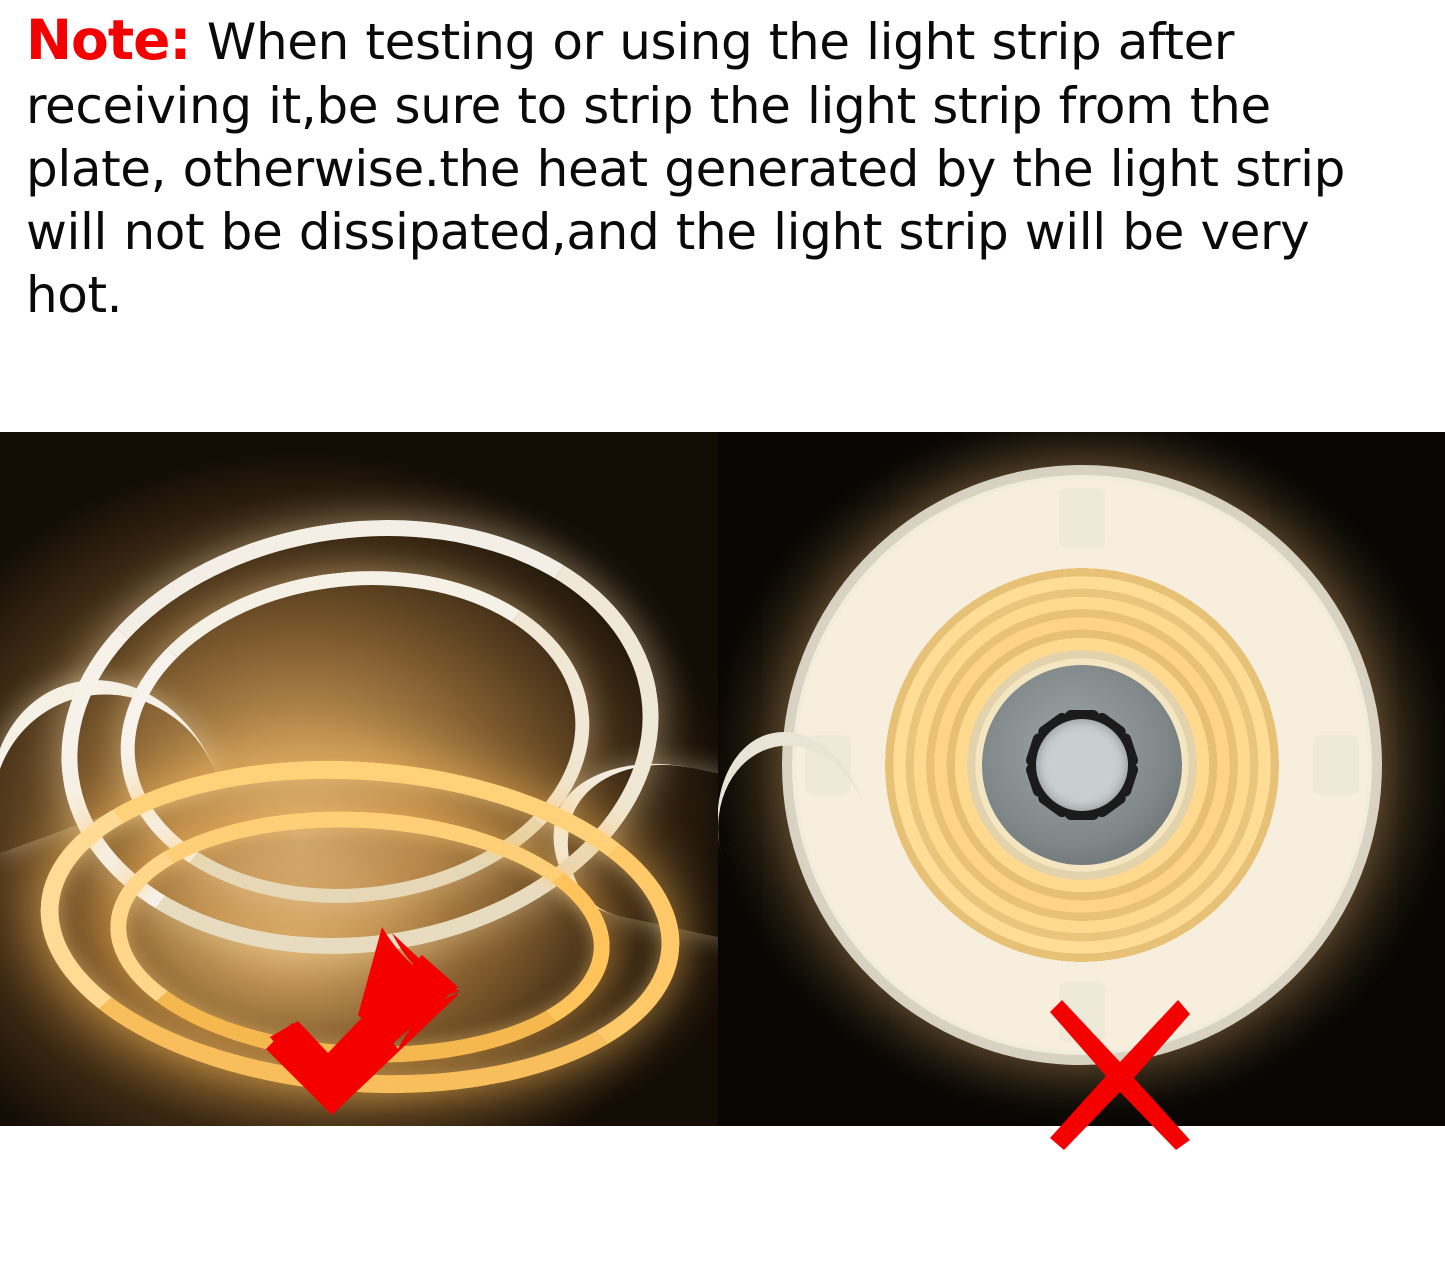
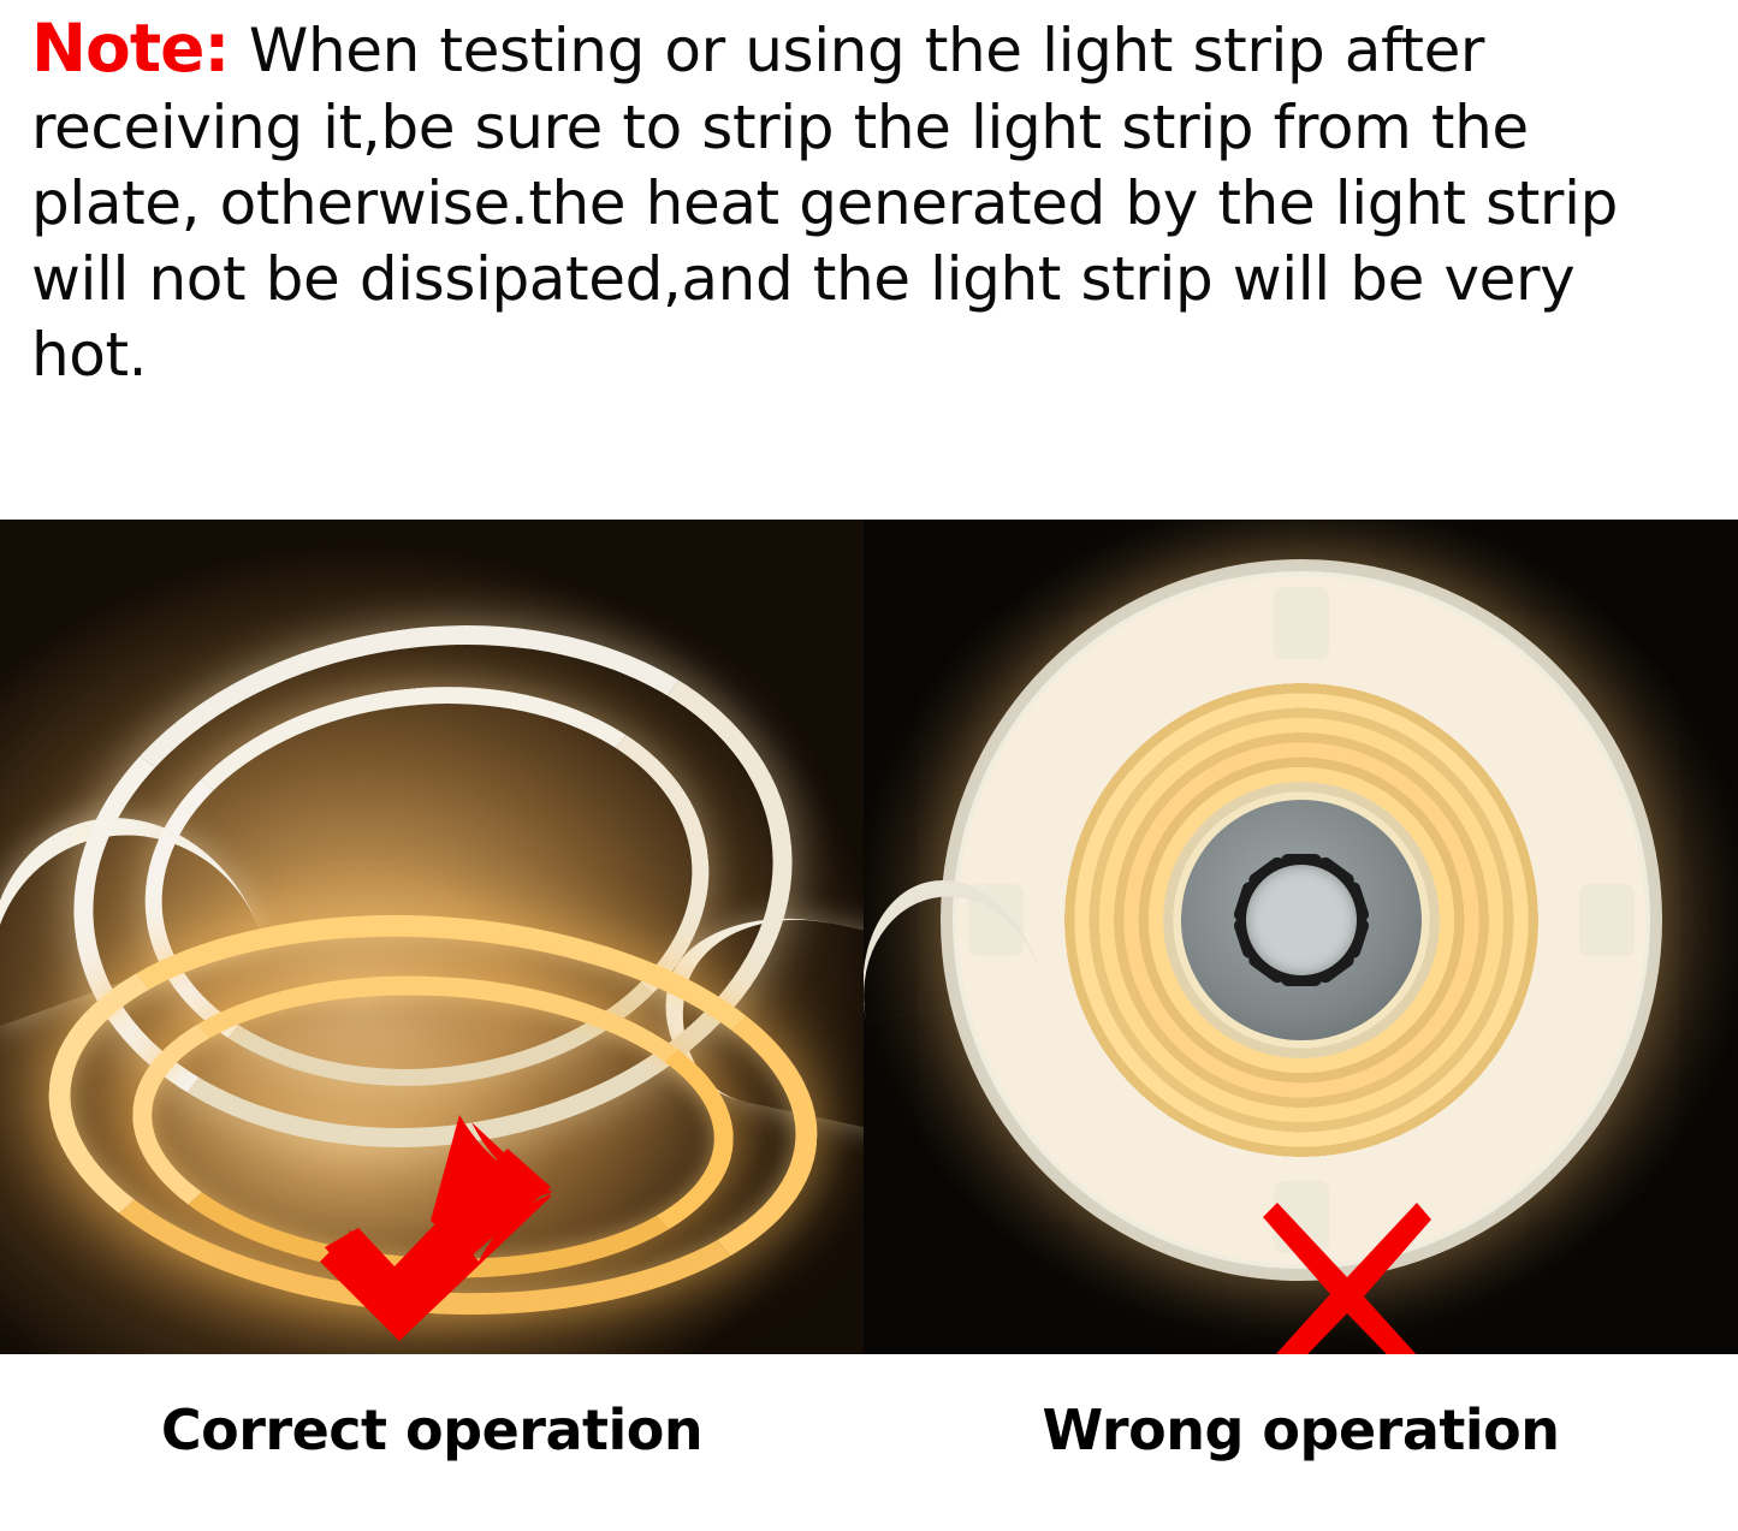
  Note: When testing or using the light strip after receiving it,be sure to strip the light strip from the plate, otherwise.the heat generated by the light strip will not be dissipated,and the light strip will be very hot.
+ Correct operation
+ Wrong operation
